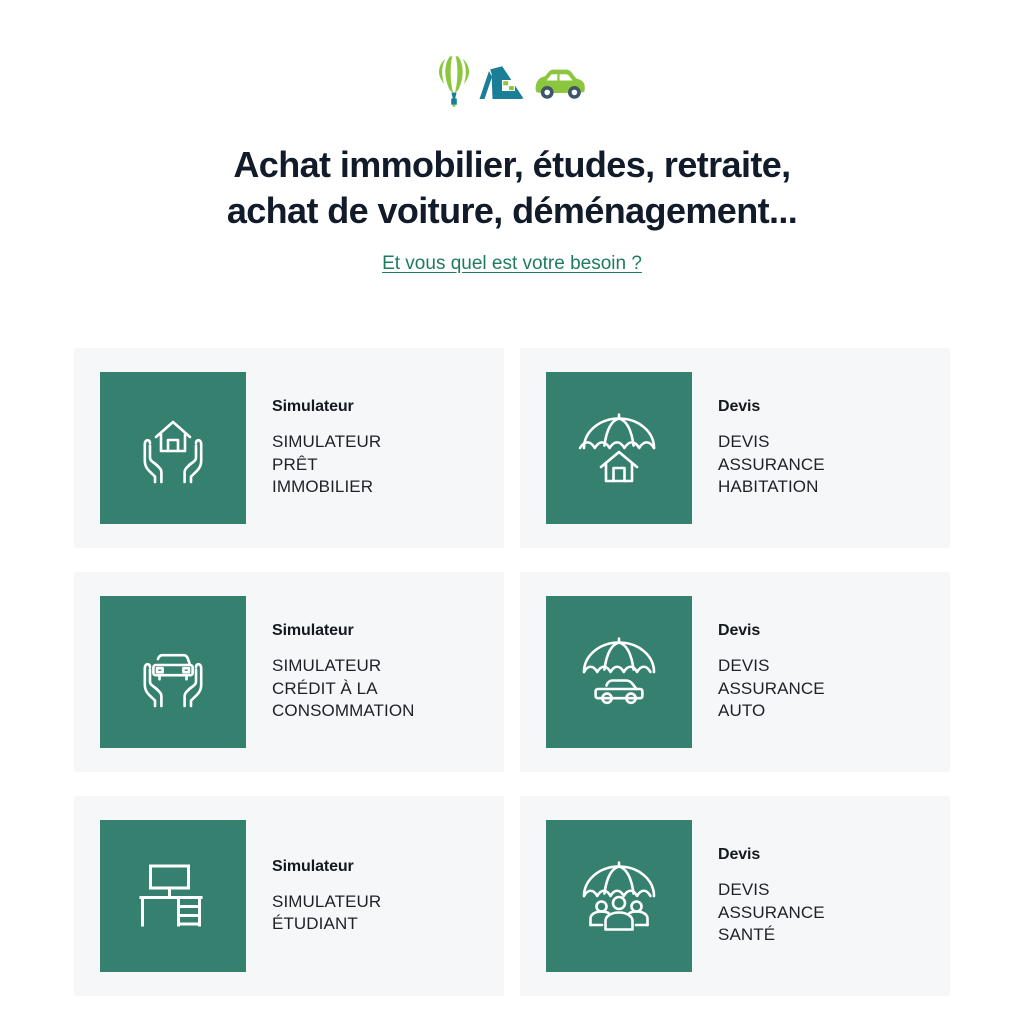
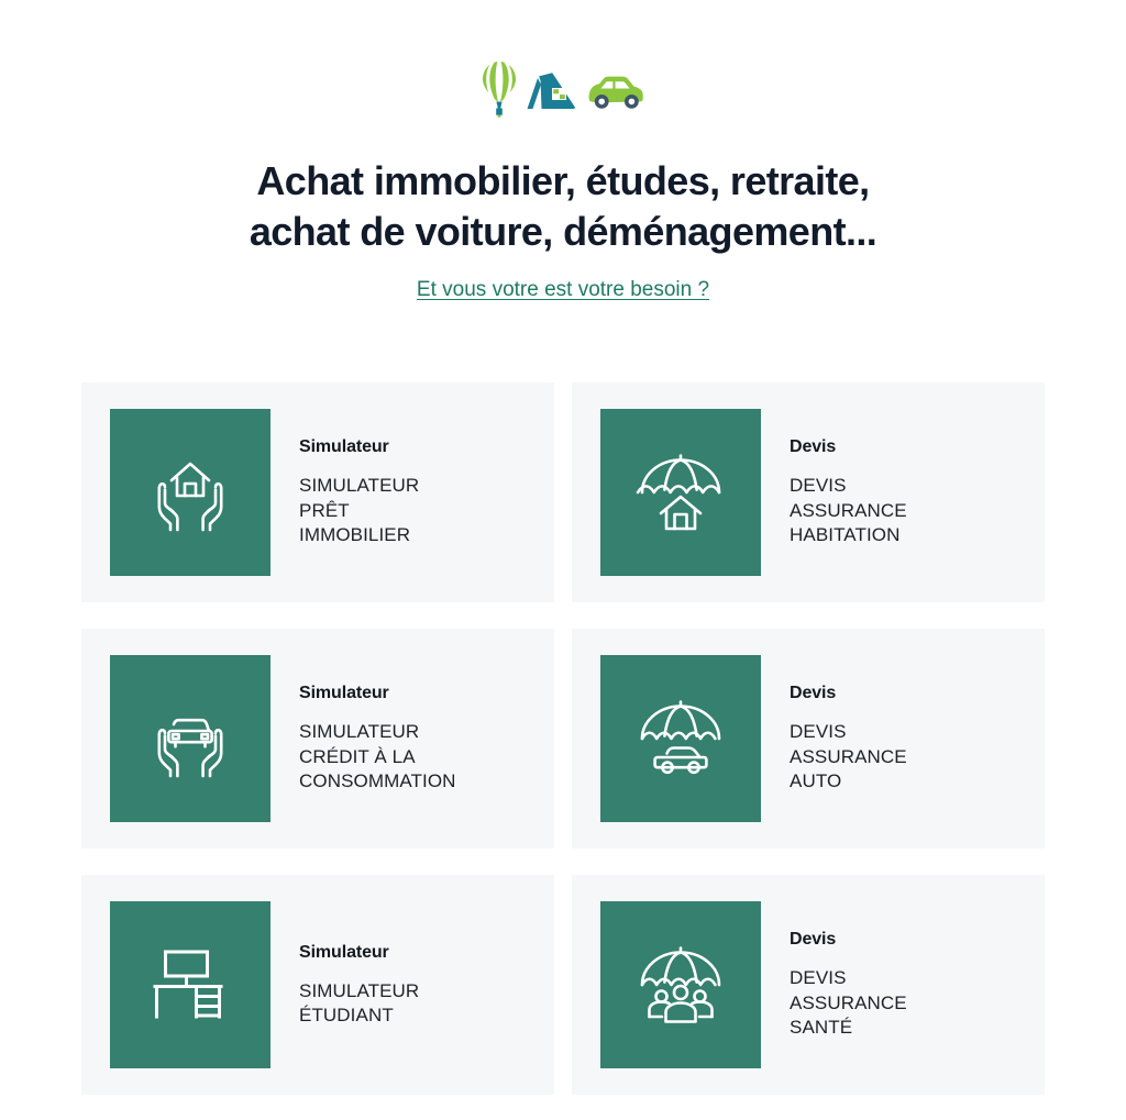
  Achat immobilier, études, retraite,
  achat de voiture, déménagement...
- Et vous quel est votre besoin ?
+ Et vous votre est votre besoin ?
  Simulateur
  SIMULATEUR
  PRÊT
  IMMOBILIER
  Devis
  DEVIS
  ASSURANCE
  HABITATION
  Simulateur
  SIMULATEUR
  CRÉDIT À LA
  CONSOMMATION
  Devis
  DEVIS
  ASSURANCE
  AUTO
  Simulateur
  SIMULATEUR
  ÉTUDIANT
  Devis
  DEVIS
  ASSURANCE
  SANTÉ
